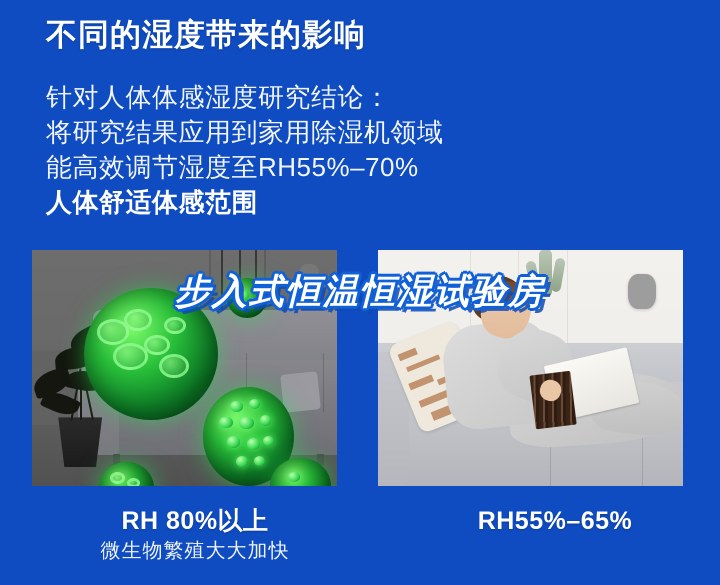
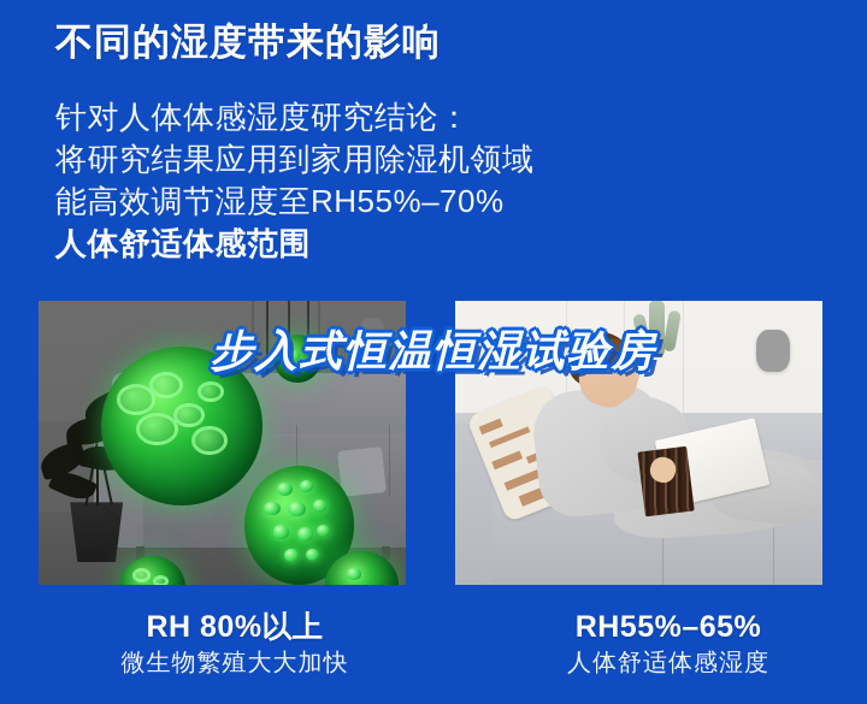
  不同的湿度带来的影响
  针对人体体感湿度研究结论：
  将研究结果应用到家用除湿机领域
  能高效调节湿度至RH55%–70%
  人体舒适体感范围
  步入式恒温恒湿试验房
  RH 80%以上
  微生物繁殖大大加快
  RH55%–65%
+ 人体舒适体感湿度
